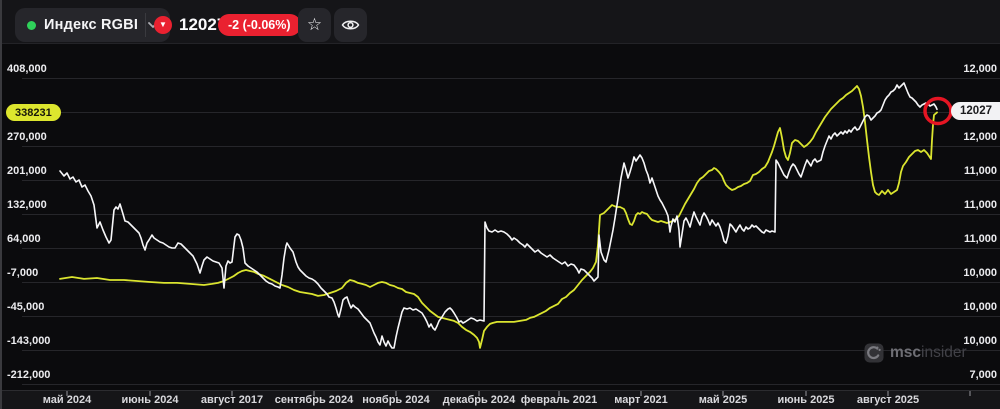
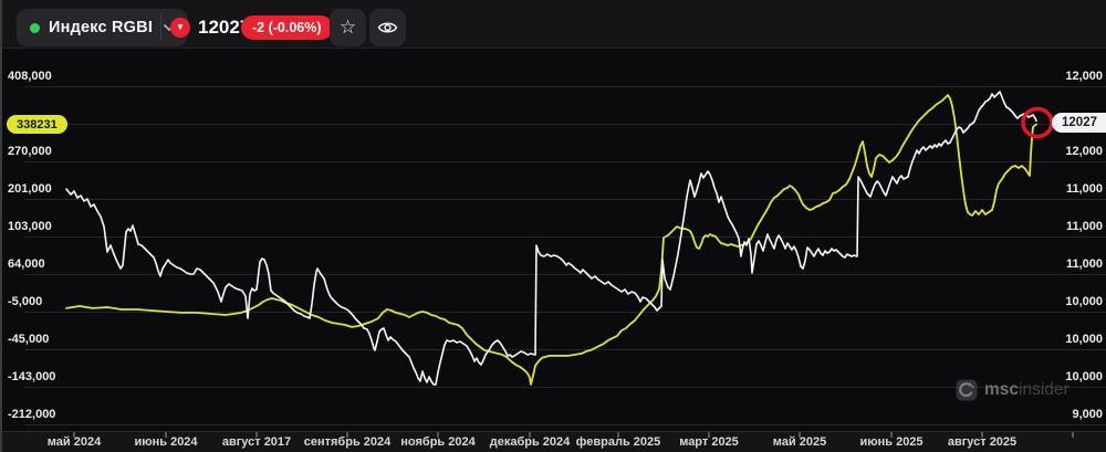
  408,000
  12,000
  270,000
  12,000
  201,000
  11,000
- 132,000
+ 103,000
  11,000
  64,000
  11,000
- -7,000
+ -5,000
  10,000
  -45,000
  10,000
  -143,000
  10,000
  -212,000
- 7,000
+ 9,000
  msc
  insider
  338231
  12027
  Индекс RGBI
  ▼
  1202
  -2 (-0.06%)
  ☆
  май 2024
  июнь 2024
  август 2017
  сентябрь 2024
  ноябрь 2024
  декабрь 2024
- февраль 2021
+ февраль 2025
- март 2021
+ март 2025
  май 2025
  июнь 2025
  август 2025
